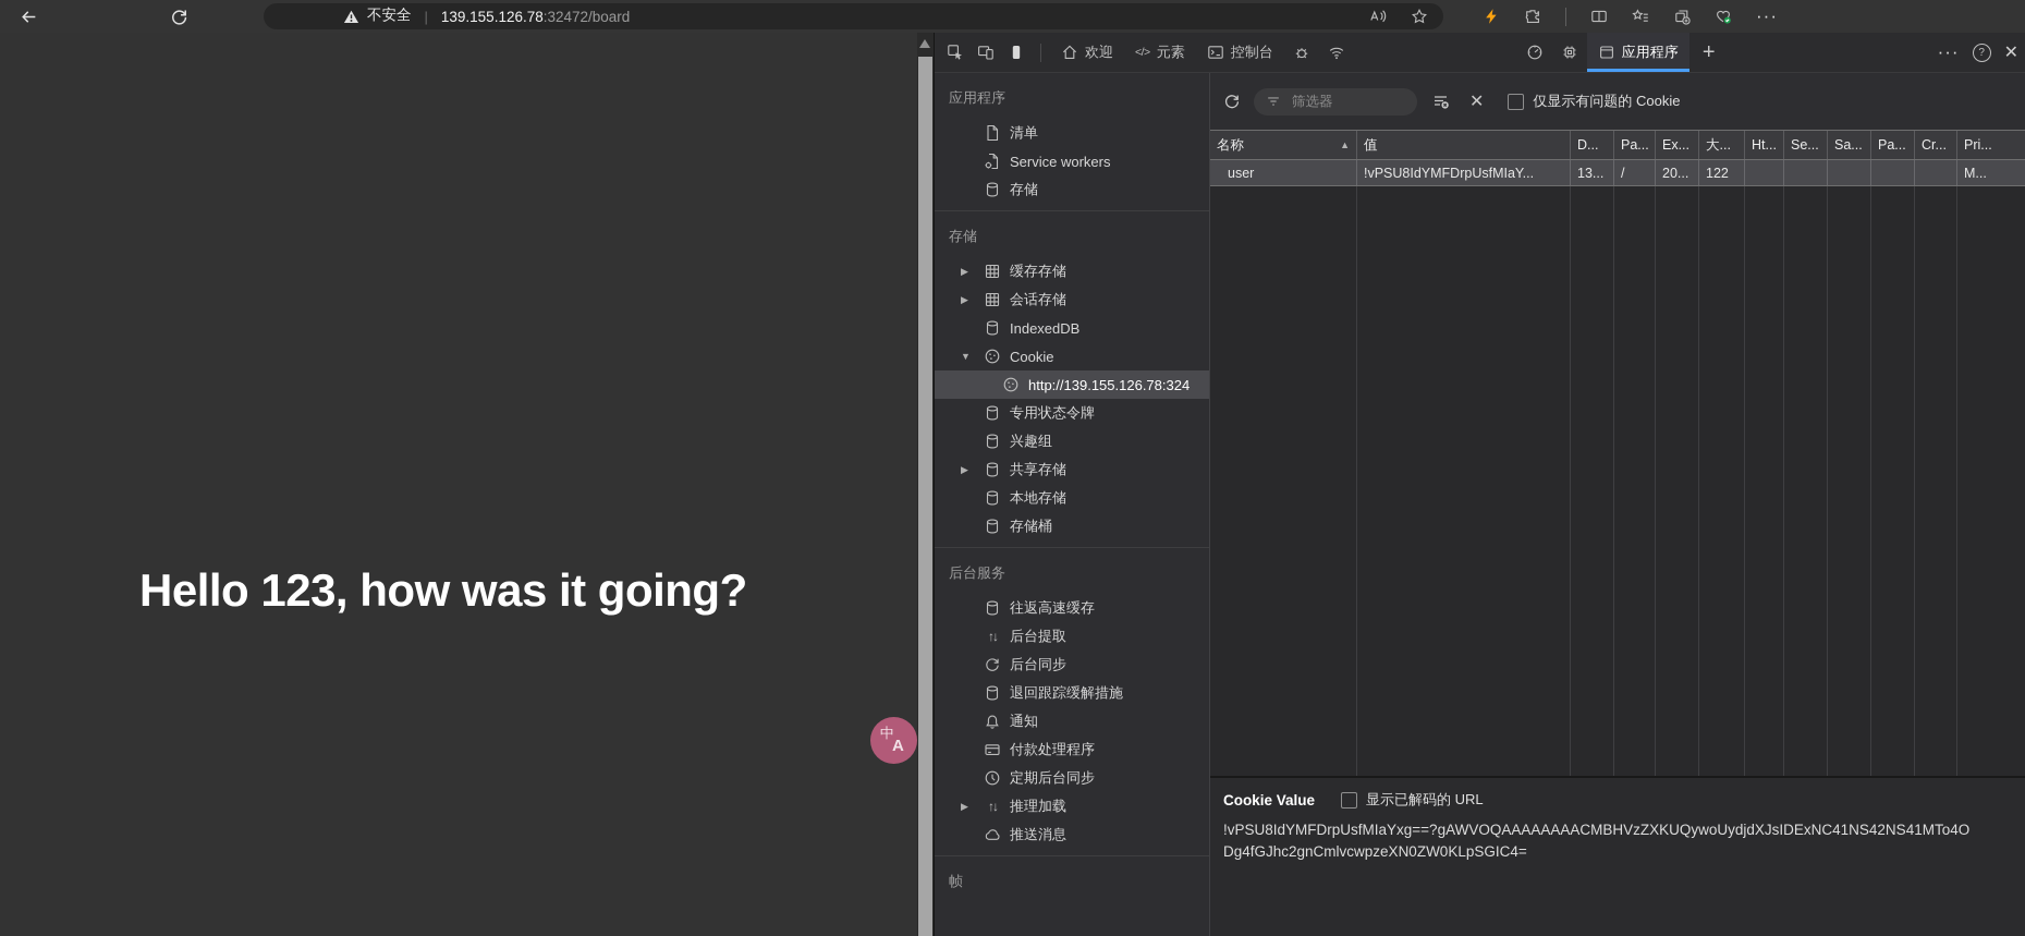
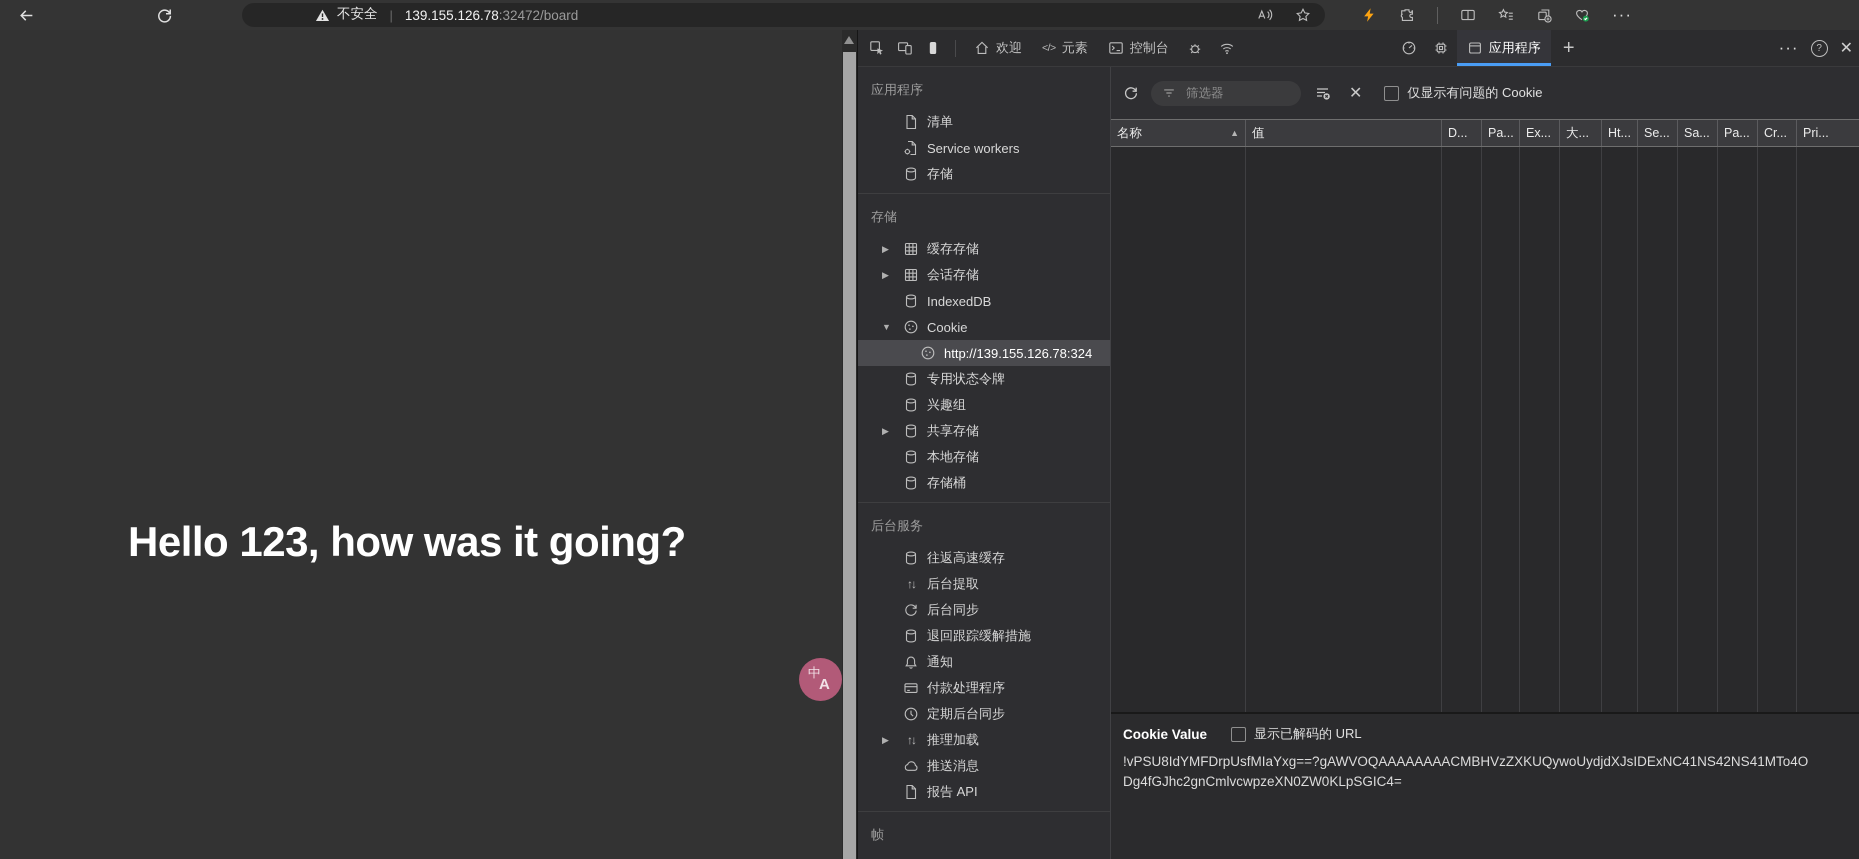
  不安全
  |
  139.155.126.78
  :32472/board
  ···
  Hello 123, how was it going?
  中
  A
  欢迎
  </>
  元素
  控制台
  应用程序
  +
  ···
  ?
  ✕
  应用程序
  清单
  Service workers
  存储
  存储
  ▶
  缓存存储
  ▶
  会话存储
  IndexedDB
  ▼
  Cookie
  http://139.155.126.78:324
  专用状态令牌
  兴趣组
  ▶
  共享存储
  本地存储
  存储桶
  后台服务
  往返高速缓存
  ↑↓
  后台提取
  后台同步
  退回跟踪缓解措施
  通知
  付款处理程序
  定期后台同步
  ▶
  ↑↓
  推理加载
  推送消息
+ 报告 API
  帧
  筛选器
  ✕
  仅显示有问题的 Cookie
  名称
  ▲
  值
  D...
  Pa...
  Ex...
  大...
  Ht...
  Se...
  Sa...
  Pa...
  Cr...
  Pri...
- user
- !vPSU8IdYMFDrpUsfMIaY...
- 13...
- /
- 20...
- 122
- M...
  Cookie Value
  显示已解码的 URL
  !vPSU8IdYMFDrpUsfMIaYxg==?gAWVOQAAAAAAAACMBHVzZXKUQywoUydjdXJsIDExNC41NS42NS41MTo4O
  Dg4fGJhc2gnCmlvcwpzeXN0ZW0KLpSGIC4=
